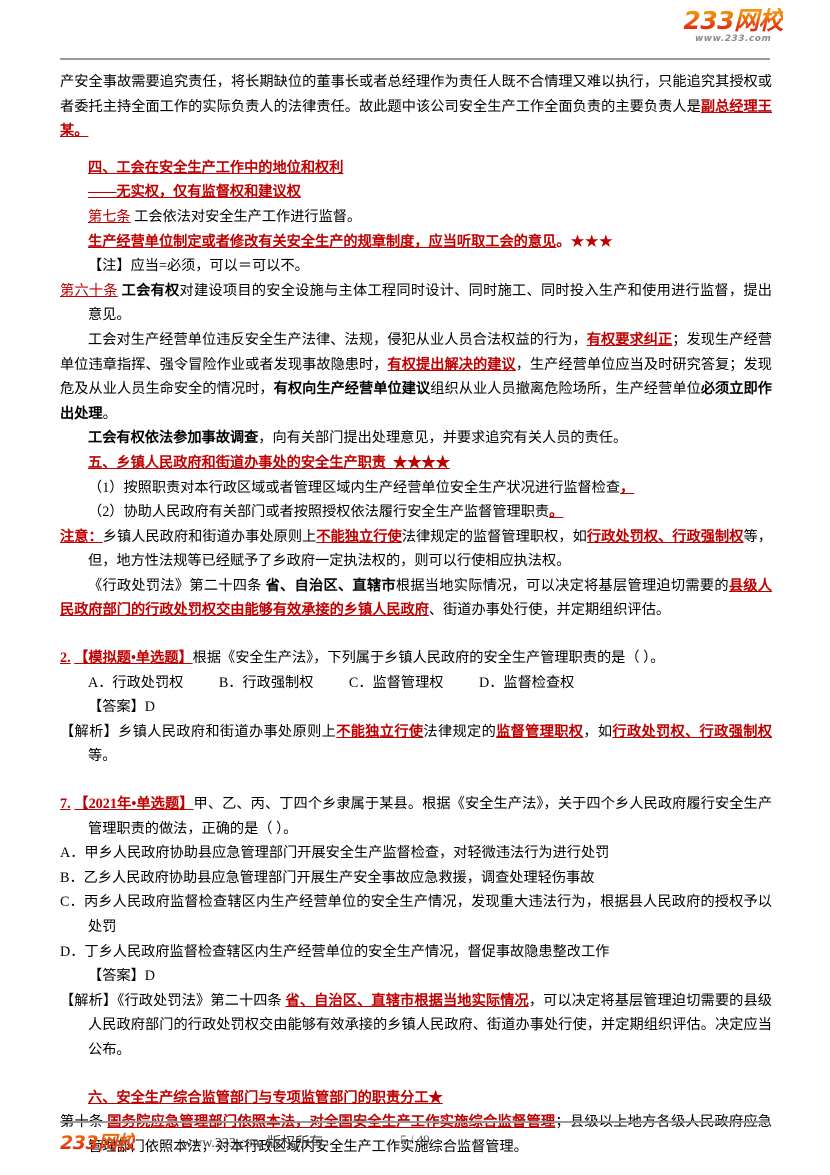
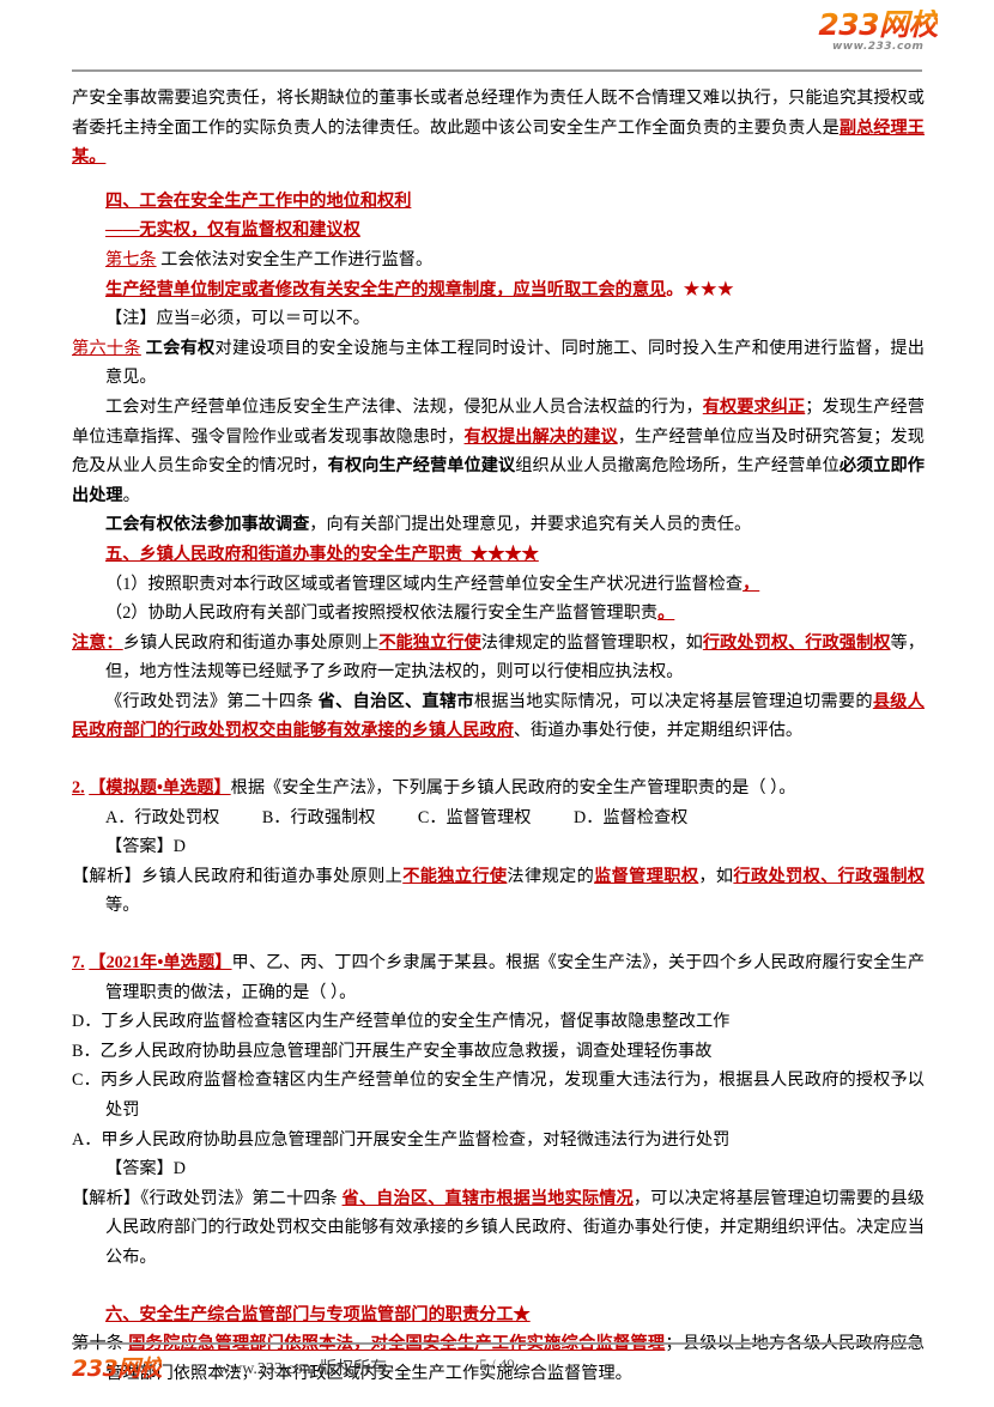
  233网校
  www.233.com
  产安全事故需要追究责任，将长期缺位的董事长或者总经理作为责任人既不合情理又难以执行，只能追究其授权或者委托主持全面工作的实际负责人的法律责任。故此题中该公司安全生产工作全面负责的主要负责人是副总经理王某。
  四、工会在安全生产工作中的地位和权利
  ——无实权，仅有监督权和建议权
  第七条 工会依法对安全生产工作进行监督。
  生产经营单位制定或者修改有关安全生产的规章制度，应当听取工会的意见。★★★
  【注】应当=必须，可以＝可以不。
  第六十条 工会有权对建设项目的安全设施与主体工程同时设计、同时施工、同时投入生产和使用进行监督，提出意见。
  工会对生产经营单位违反安全生产法律、法规，侵犯从业人员合法权益的行为，有权要求纠正；发现生产经营单位违章指挥、强令冒险作业或者发现事故隐患时，有权提出解决的建议，生产经营单位应当及时研究答复；发现危及从业人员生命安全的情况时，有权向生产经营单位建议组织从业人员撤离危险场所，生产经营单位必须立即作出处理。
  工会有权依法参加事故调查，向有关部门提出处理意见，并要求追究有关人员的责任。
  五、乡镇人民政府和街道办事处的安全生产职责 ★★★★
  （1）按照职责对本行政区域或者管理区域内生产经营单位安全生产状况进行监督检查，
  （2）协助人民政府有关部门或者按照授权依法履行安全生产监督管理职责。
  注意：乡镇人民政府和街道办事处原则上不能独立行使法律规定的监督管理职权，如行政处罚权、行政强制权等，但，地方性法规等已经赋予了乡政府一定执法权的，则可以行使相应执法权。
  《行政处罚法》第二十四条 省、自治区、直辖市根据当地实际情况，可以决定将基层管理迫切需要的县级人民政府部门的行政处罚权交由能够有效承接的乡镇人民政府、街道办事处行使，并定期组织评估。
  2. 【模拟题•单选题】根据《安全生产法》，下列属于乡镇人民政府的安全生产管理职责的是（ ）。
  A．行政处罚权 B．行政强制权 C．监督管理权 D．监督检查权
  【答案】D
  【解析】乡镇人民政府和街道办事处原则上不能独立行使法律规定的监督管理职权，如行政处罚权、行政强制权等。
  7. 【2021年•单选题】甲、乙、丙、丁四个乡隶属于某县。根据《安全生产法》，关于四个乡人民政府履行安全生产管理职责的做法，正确的是（ ）。
- A．甲乡人民政府协助县应急管理部门开展安全生产监督检查，对轻微违法行为进行处罚
+ D．丁乡人民政府监督检查辖区内生产经营单位的安全生产情况，督促事故隐患整改工作
  B．乙乡人民政府协助县应急管理部门开展生产安全事故应急救援，调查处理轻伤事故
  C．丙乡人民政府监督检查辖区内生产经营单位的安全生产情况，发现重大违法行为，根据县人民政府的授权予以处罚
- D．丁乡人民政府监督检查辖区内生产经营单位的安全生产情况，督促事故隐患整改工作
+ A．甲乡人民政府协助县应急管理部门开展安全生产监督检查，对轻微违法行为进行处罚
  【答案】D
  【解析】《行政处罚法》第二十四条 省、自治区、直辖市根据当地实际情况，可以决定将基层管理迫切需要的县级人民政府部门的行政处罚权交由能够有效承接的乡镇人民政府、街道办事处行使，并定期组织评估。决定应当公布。
  六、安全生产综合监管部门与专项监管部门的职责分工★
  233网校
  www.233.com 版权所有
  5 / 49
